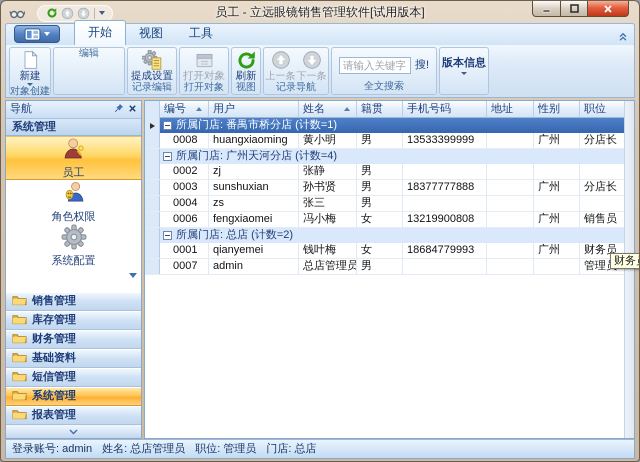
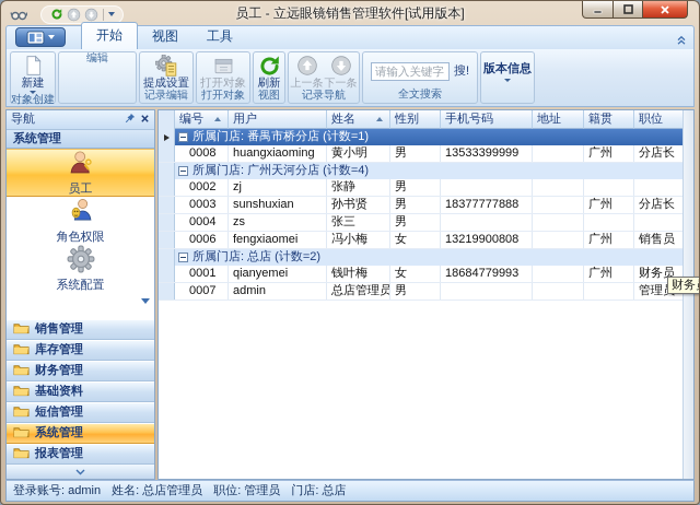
  员工 - 立远眼镜销售管理软件[试用版本]
  开始
  视图
  工具
  新建
  对象创建
  编辑
  提成设置
  记录编辑
  打开对象
  打开对象
  刷新
  视图
  上一条
  下一条
  记录导航
  搜!
  全文搜索
  版本信息
  导航
  系统管理
  员工
  角色权限
  系统配置
  销售管理
  库存管理
  财务管理
  基础资料
  短信管理
  系统管理
  报表管理
  编号
  用户
  姓名
- 籍贯
+ 性别
  手机号码
  地址
- 性别
+ 籍贯
  职位
  所属门店: 番禺市桥分店 (计数=1)
  0008
  huangxiaoming
  黄小明
  男
  13533399999
  广州
  分店长
  所属门店: 广州天河分店 (计数=4)
  0002
  zj
  张静
  男
  0003
  sunshuxian
  孙书贤
  男
  18377777888
  广州
  分店长
  0004
  zs
  张三
  男
  0006
  fengxiaomei
  冯小梅
  女
  13219900808
  广州
  销售员
  所属门店: 总店 (计数=2)
  0001
  qianyemei
  钱叶梅
  女
  18684779993
  广州
  财务员
  0007
  admin
  总店管理员
  男
  登录账号: admin
  姓名: 总店管理员
  职位: 管理员
  门店: 总店
